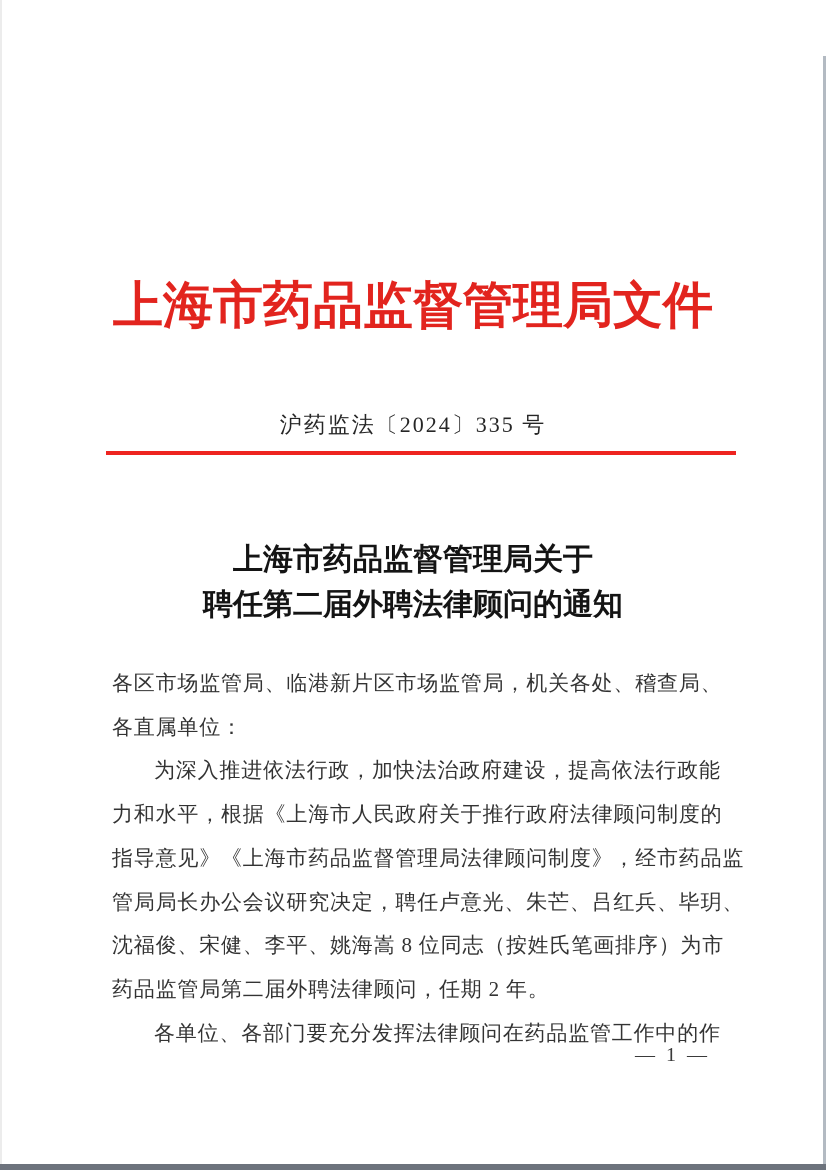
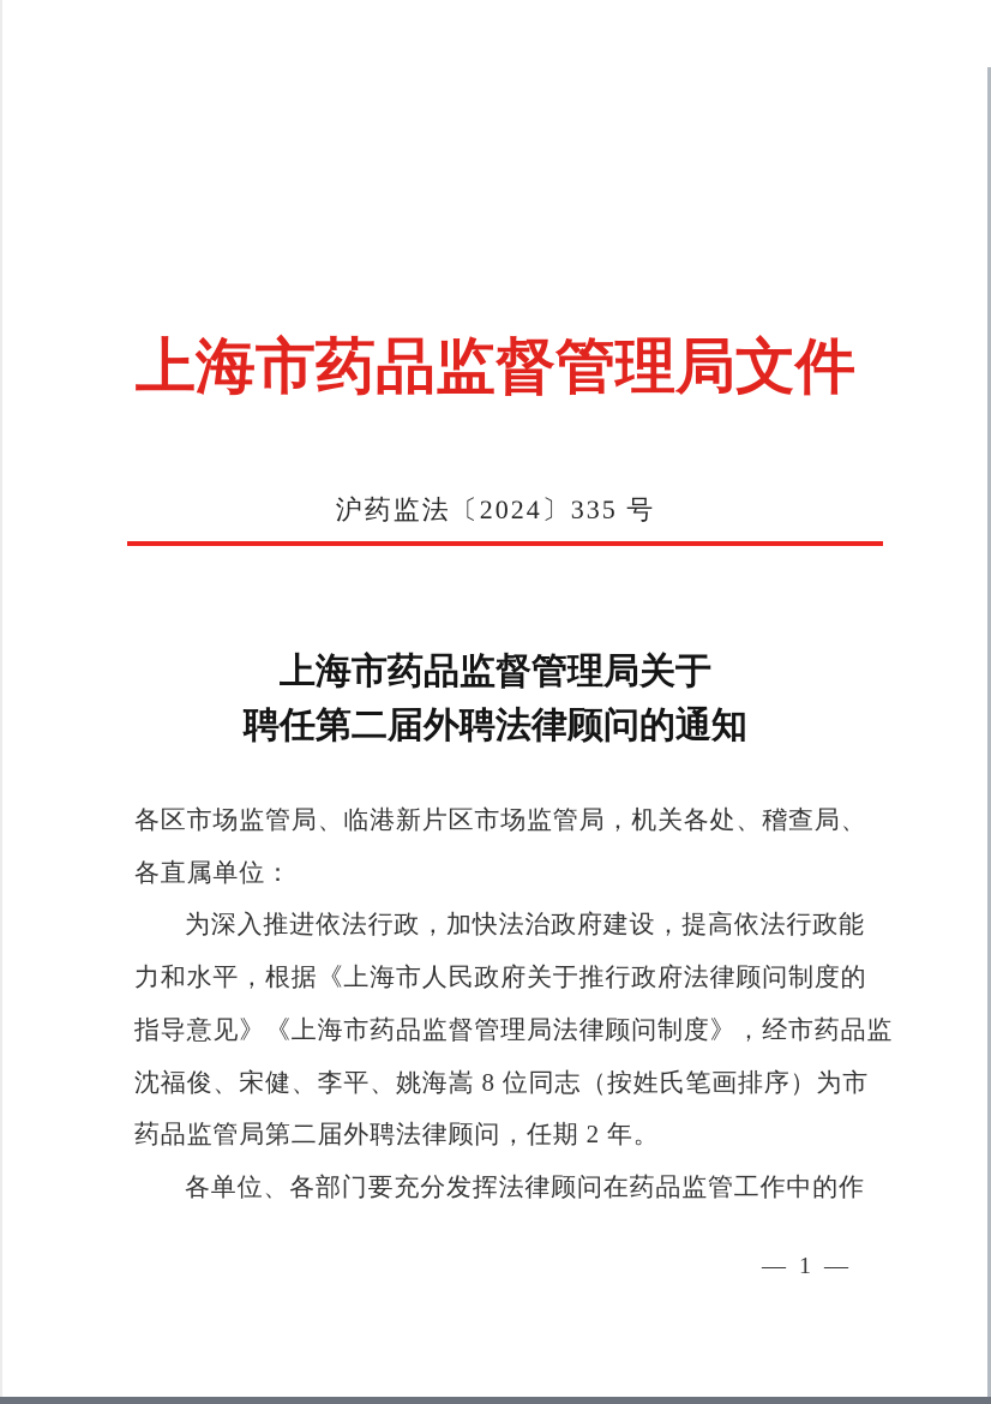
  上海市药品监督管理局文件
  沪药监法〔2024〕335 号
  上海市药品监督管理局关于
  聘任第二届外聘法律顾问的通知
  各区市场监管局、临港新片区市场监管局，机关各处、稽查局、
  各直属单位：
  为深入推进依法行政，加快法治政府建设，提高依法行政能
  力和水平，根据《上海市人民政府关于推行政府法律顾问制度的
  指导意见》《上海市药品监督管理局法律顾问制度》，经市药品监
- 管局局长办公会议研究决定，聘任卢意光、朱芒、吕红兵、毕玥、
  沈福俊、宋健、李平、姚海嵩 8 位同志（按姓氏笔画排序）为市
  药品监管局第二届外聘法律顾问，任期 2 年。
  各单位、各部门要充分发挥法律顾问在药品监管工作中的作
  — 1 —
